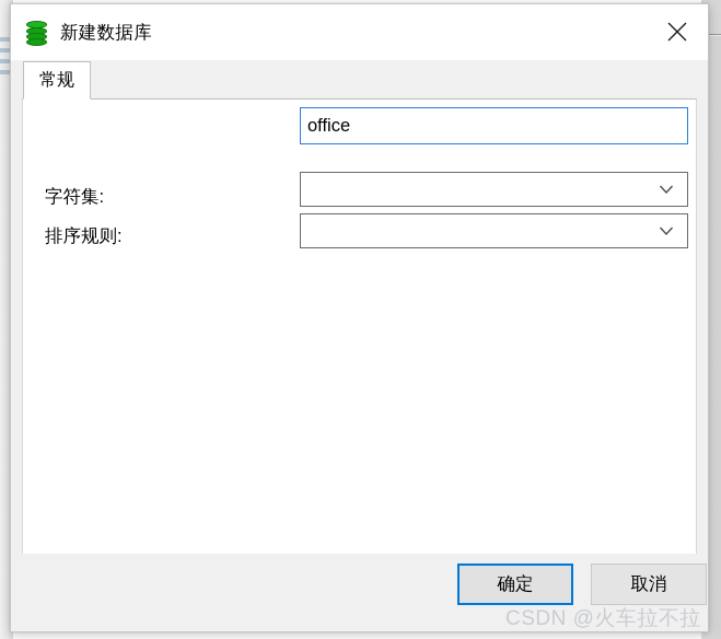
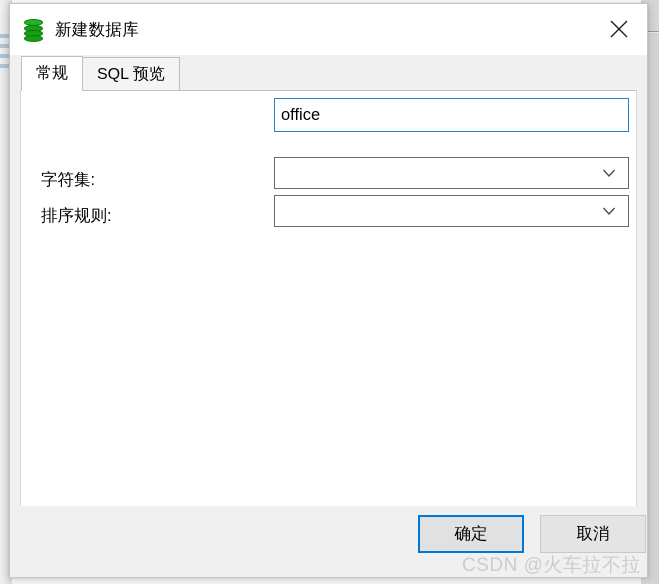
  新建数据库
  常规
+ SQL 预览
  office
  字符集:
  排序规则:
  确定
  取消
  CSDN @火车拉不拉
